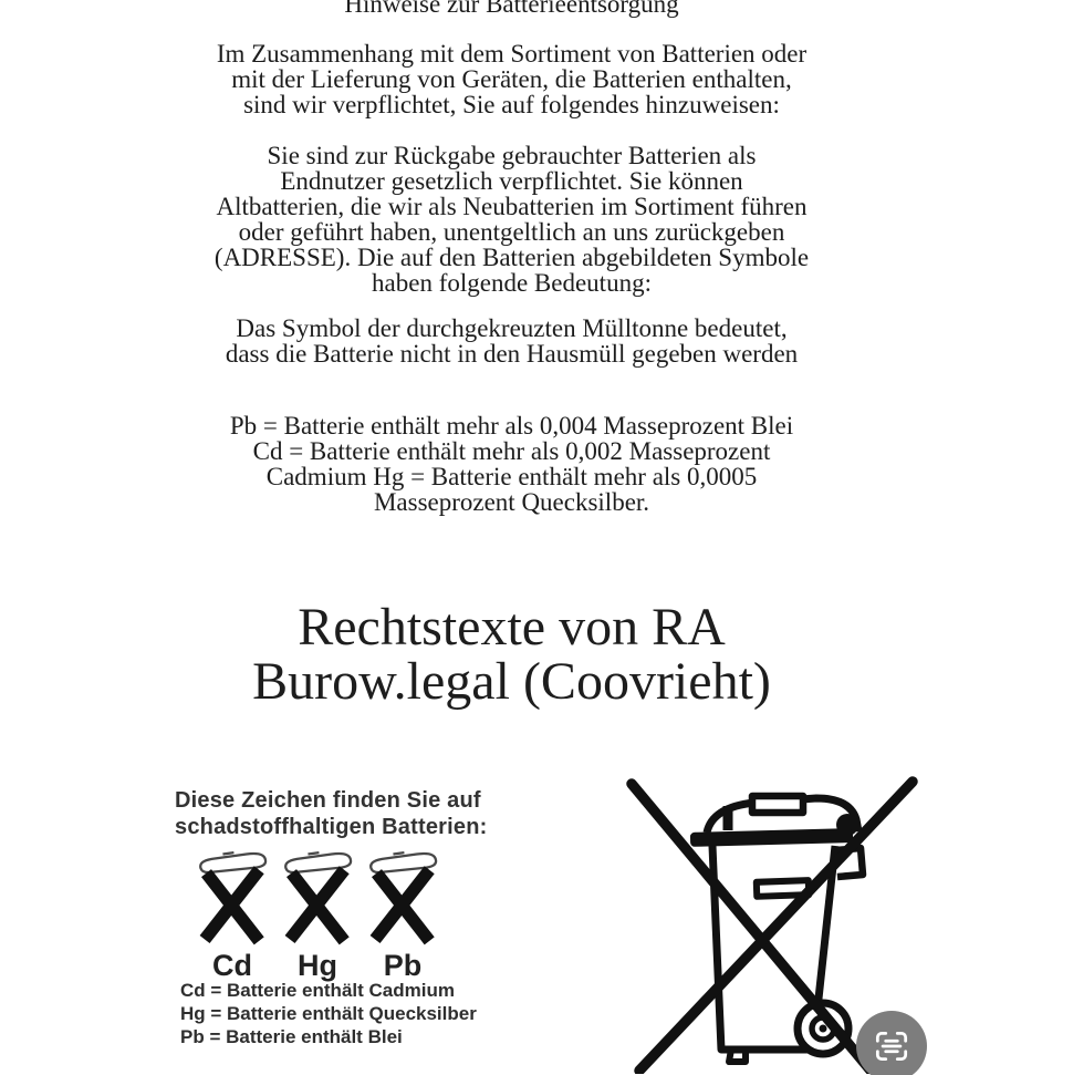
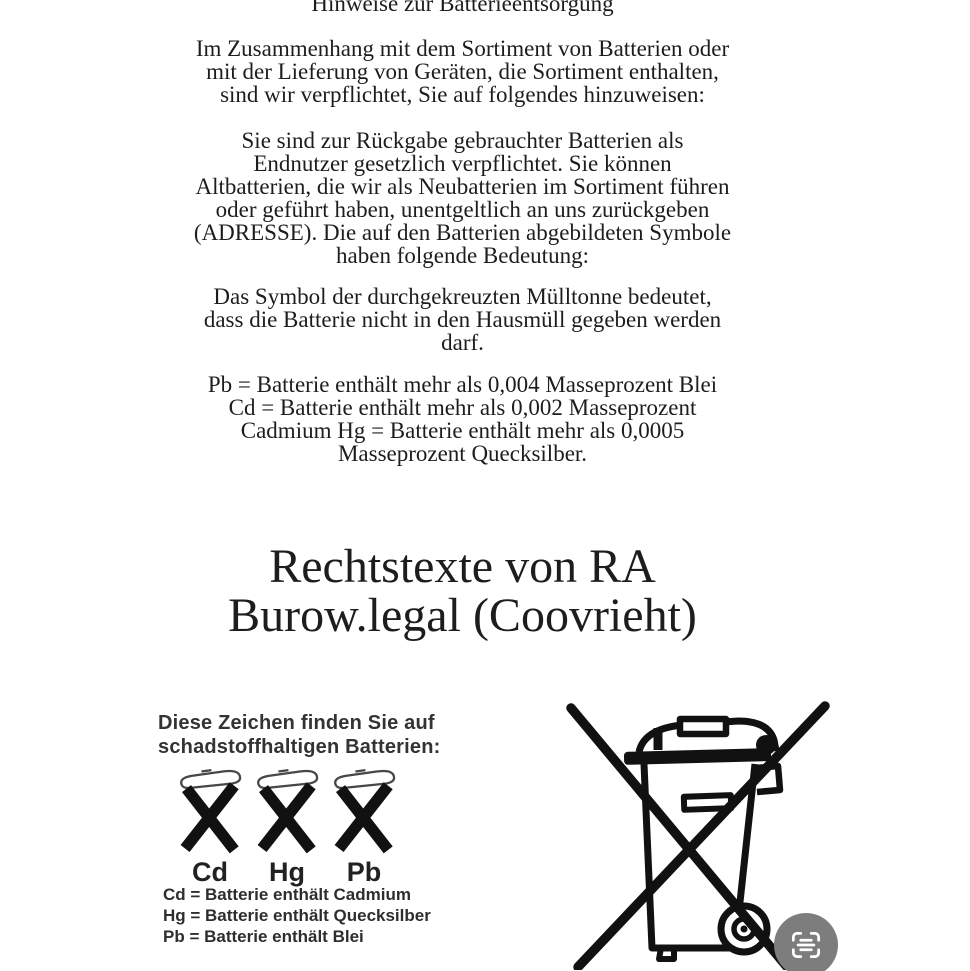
  Hinweise zur Batterieentsorgung
  Im Zusammenhang mit dem Sortiment von Batterien oder
- mit der Lieferung von Geräten, die Batterien enthalten,
+ mit der Lieferung von Geräten, die Sortiment enthalten,
  sind wir verpflichtet, Sie auf folgendes hinzuweisen:
  Sie sind zur Rückgabe gebrauchter Batterien als
  Endnutzer gesetzlich verpflichtet. Sie können
  Altbatterien, die wir als Neubatterien im Sortiment führen
  oder geführt haben, unentgeltlich an uns zurückgeben
  (ADRESSE). Die auf den Batterien abgebildeten Symbole
  haben folgende Bedeutung:
  Das Symbol der durchgekreuzten Mülltonne bedeutet,
  dass die Batterie nicht in den Hausmüll gegeben werden
+ darf.
  Pb = Batterie enthält mehr als 0,004 Masseprozent Blei
  Cd = Batterie enthält mehr als 0,002 Masseprozent
  Cadmium Hg = Batterie enthält mehr als 0,0005
  Masseprozent Quecksilber.
  Rechtstexte von RA
  Burow.legal (Coovrieht)
  Diese Zeichen finden Sie auf
  schadstoffhaltigen Batterien:
  Cd
  Hg
  Pb
  Cd = Batterie enthält Cadmium
  Hg = Batterie enthält Quecksilber
  Pb = Batterie enthält Blei
